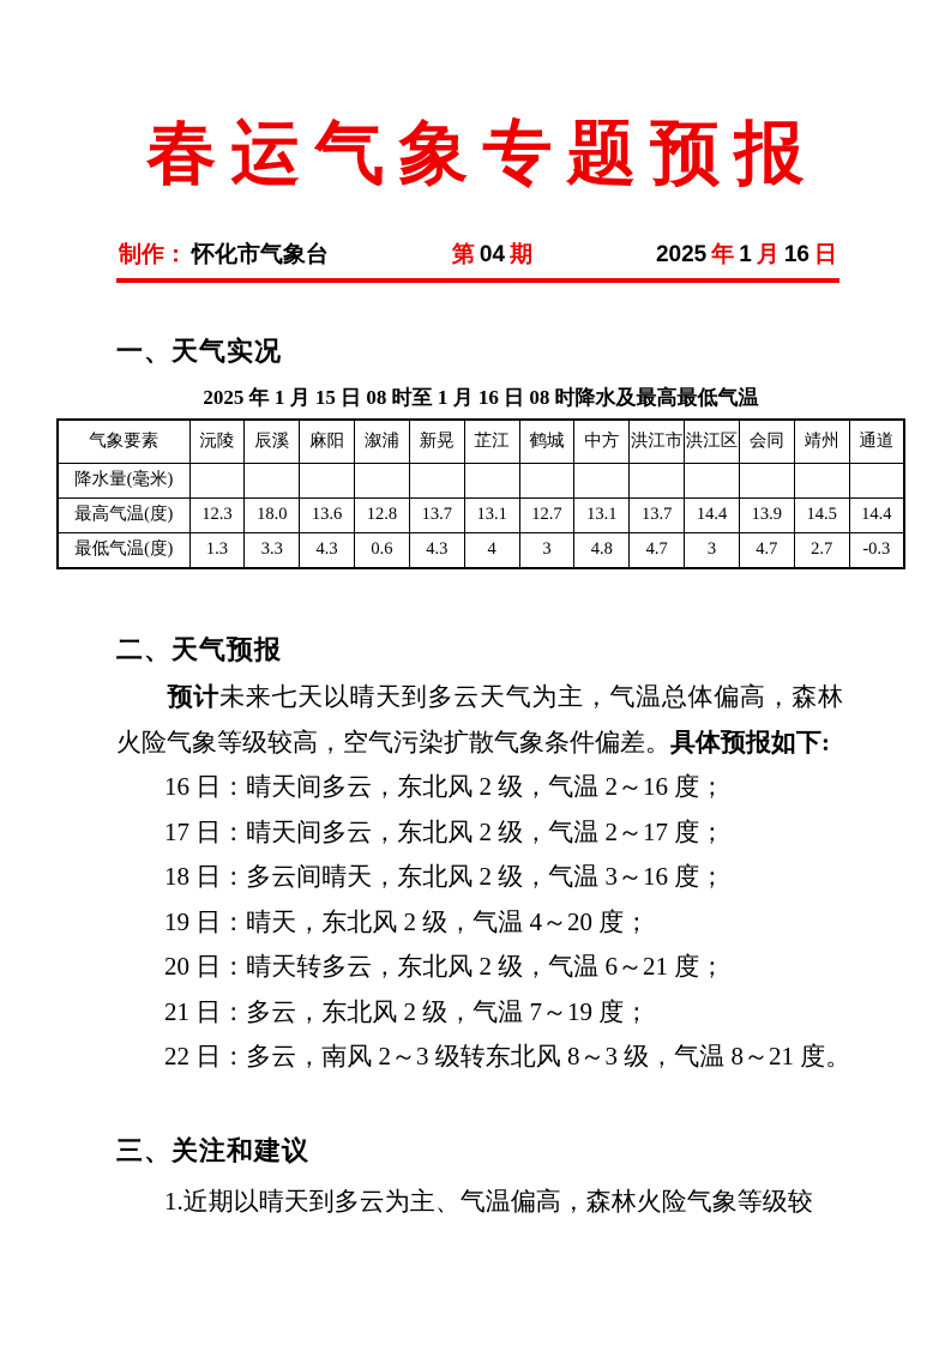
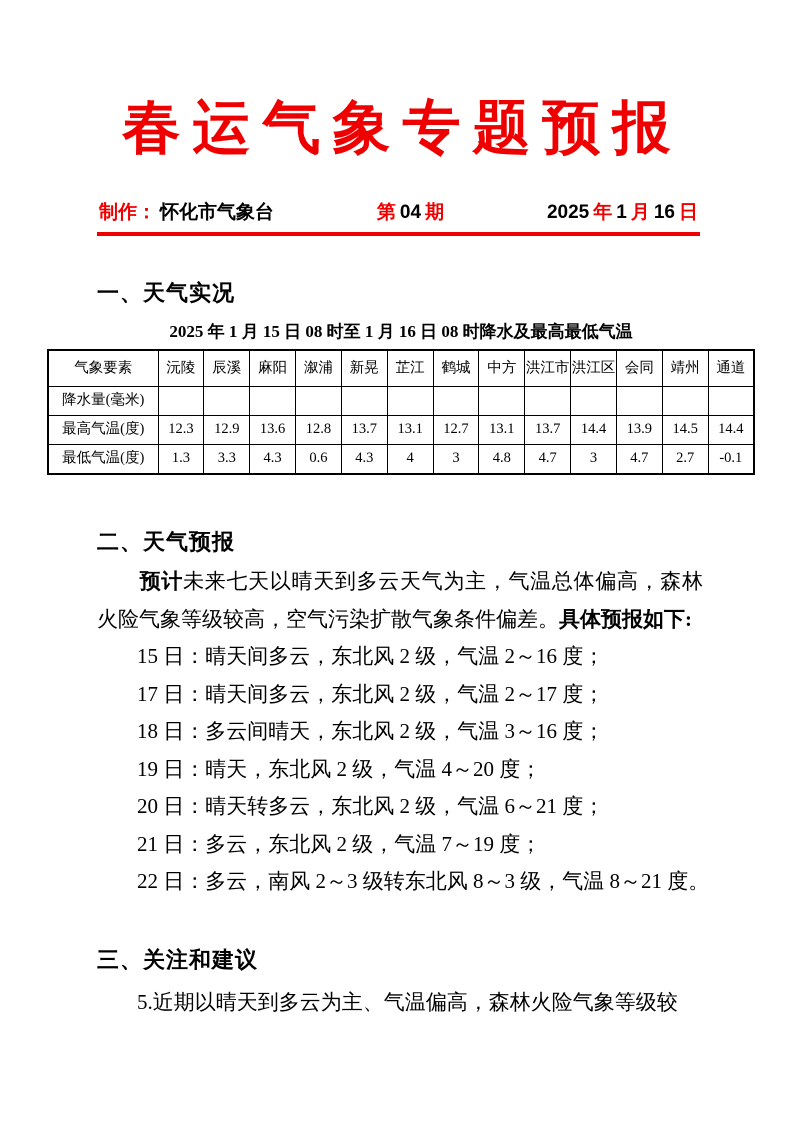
  春运气象专题预报
  制作： 怀化市气象台
  第 04 期
  2025 年 1 月 16 日
  一、天气实况
  2025 年 1 月 15 日 08 时至 1 月 16 日 08 时降水及最高最低气温
  气象要素	沅陵	辰溪	麻阳	溆浦	新晃	芷江	鹤城	中方	洪江市	洪江区	会同	靖州	通道
  降水量(毫米)
- 最高气温(度)	12.3	18.0	13.6	12.8	13.7	13.1	12.7	13.1	13.7	14.4	13.9	14.5	14.4
+ 最高气温(度)	12.3	12.9	13.6	12.8	13.7	13.1	12.7	13.1	13.7	14.4	13.9	14.5	14.4
- 最低气温(度)	1.3	3.3	4.3	0.6	4.3	4	3	4.8	4.7	3	4.7	2.7	-0.3
+ 最低气温(度)	1.3	3.3	4.3	0.6	4.3	4	3	4.8	4.7	3	4.7	2.7	-0.1
  二、天气预报
  预计未来七天以晴天到多云天气为主，气温总体偏高，森林火险气象等级较高，空气污染扩散气象条件偏差。具体预报如下:
- 16 日：晴天间多云，东北风 2 级，气温 2～16 度；
+ 15 日：晴天间多云，东北风 2 级，气温 2～16 度；
  17 日：晴天间多云，东北风 2 级，气温 2～17 度；
  18 日：多云间晴天，东北风 2 级，气温 3～16 度；
  19 日：晴天，东北风 2 级，气温 4～20 度；
  20 日：晴天转多云，东北风 2 级，气温 6～21 度；
  21 日：多云，东北风 2 级，气温 7～19 度；
  22 日：多云，南风 2～3 级转东北风 8～3 级，气温 8～21 度。
  三、关注和建议
- 1.近期以晴天到多云为主、气温偏高，森林火险气象等级较
+ 5.近期以晴天到多云为主、气温偏高，森林火险气象等级较
